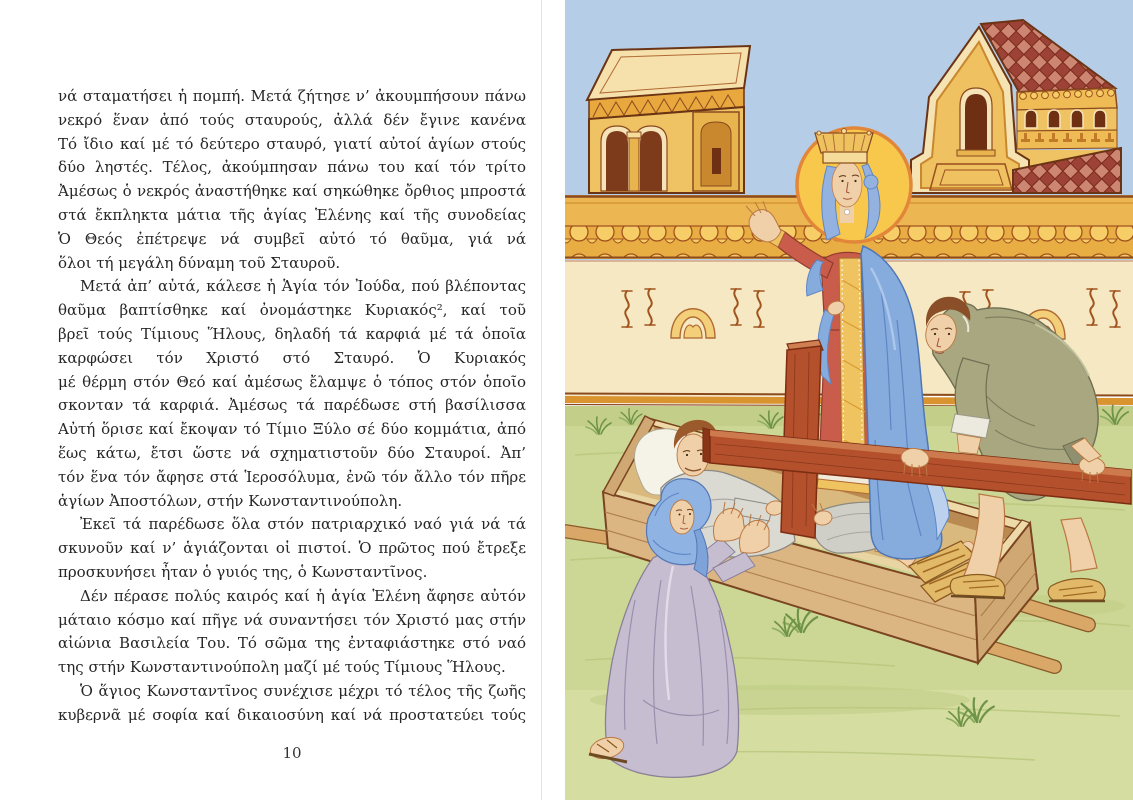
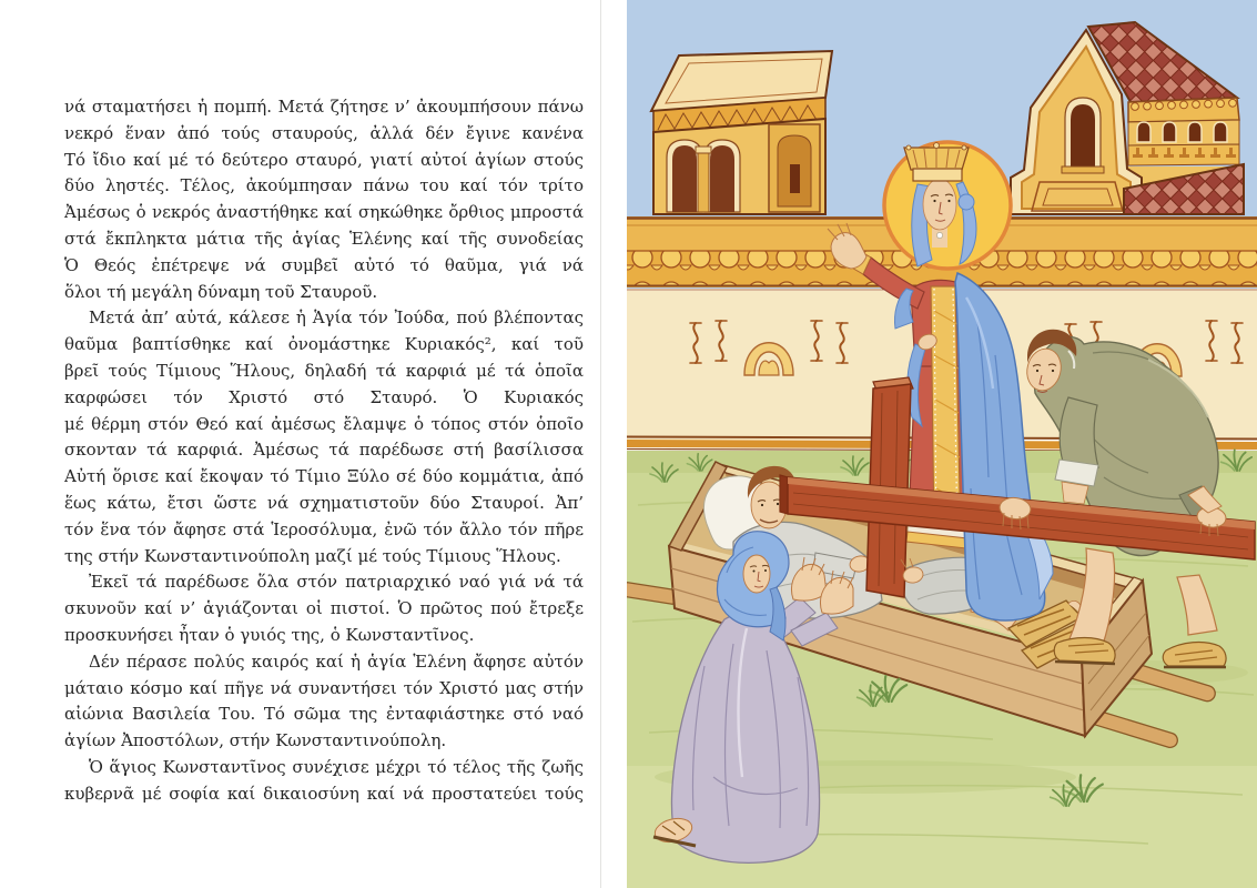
  νά σταματήσει ἡ πομπή. Μετά ζήτησε ν’ ἀκουμπήσουν πάνω
  νεκρό ἕναν ἀπό τούς σταυρούς, ἀλλά δέν ἔγινε κανένα
  Τό ἴδιο καί μέ τό δεύτερο σταυρό, γιατί αὐτοί ἁγίων στούς
  δύο ληστές. Τέλος, ἀκούμπησαν πάνω του καί τόν τρίτο
  Ἀμέσως ὁ νεκρός ἀναστήθηκε καί σηκώθηκε ὄρθιος μπροστά
  στά ἔκπληκτα μάτια τῆς ἁγίας Ἑλένης καί τῆς συνοδείας
  Ὁ Θεός ἐπέτρεψε νά συμβεῖ αὐτό τό θαῦμα, γιά νά
  ὅλοι τή μεγάλη δύναμη τοῦ Σταυροῦ.
  Μετά ἀπ’ αὐτά, κάλεσε ἡ Ἁγία τόν Ἰούδα, πού βλέποντας
  θαῦμα βαπτίσθηκε καί ὀνομάστηκε Κυριακός², καί τοῦ
  βρεῖ τούς Τίμιους Ἥλους, δηλαδή τά καρφιά μέ τά ὁποῖα
  καρφώσει τόν Χριστό στό Σταυρό. Ὁ Κυριακός
  μέ θέρμη στόν Θεό καί ἀμέσως ἔλαμψε ὁ τόπος στόν ὁποῖο
  σκονταν τά καρφιά. Ἀμέσως τά παρέδωσε στή βασίλισσα
  Αὐτή ὅρισε καί ἔκοψαν τό Τίμιο Ξύλο σέ δύο κομμάτια, ἀπό
  ἕως κάτω, ἔτσι ὥστε νά σχηματιστοῦν δύο Σταυροί. Ἀπ’
  τόν ἕνα τόν ἄφησε στά Ἱεροσόλυμα, ἐνῶ τόν ἄλλο τόν πῆρε
- ἁγίων Ἀποστόλων, στήν Κωνσταντινούπολη.
+ της στήν Κωνσταντινούπολη μαζί μέ τούς Τίμιους Ἥλους.
  Ἐκεῖ τά παρέδωσε ὅλα στόν πατριαρχικό ναό γιά νά τά
  σκυνοῦν καί ν’ ἁγιάζονται οἱ πιστοί. Ὁ πρῶτος πού ἔτρεξε
  προσκυνήσει ἦταν ὁ γυιός της, ὁ Κωνσταντῖνος.
  Δέν πέρασε πολύς καιρός καί ἡ ἁγία Ἑλένη ἄφησε αὐτόν
  μάταιο κόσμο καί πῆγε νά συναντήσει τόν Χριστό μας στήν
  αἰώνια Βασιλεία Του. Τό σῶμα της ἐνταφιάστηκε στό ναό
- της στήν Κωνσταντινούπολη μαζί μέ τούς Τίμιους Ἥλους.
+ ἁγίων Ἀποστόλων, στήν Κωνσταντινούπολη.
  Ὁ ἅγιος Κωνσταντῖνος συνέχισε μέχρι τό τέλος τῆς ζωῆς
  κυβερνᾶ μέ σοφία καί δικαιοσύνη καί νά προστατεύει τούς
- 10
